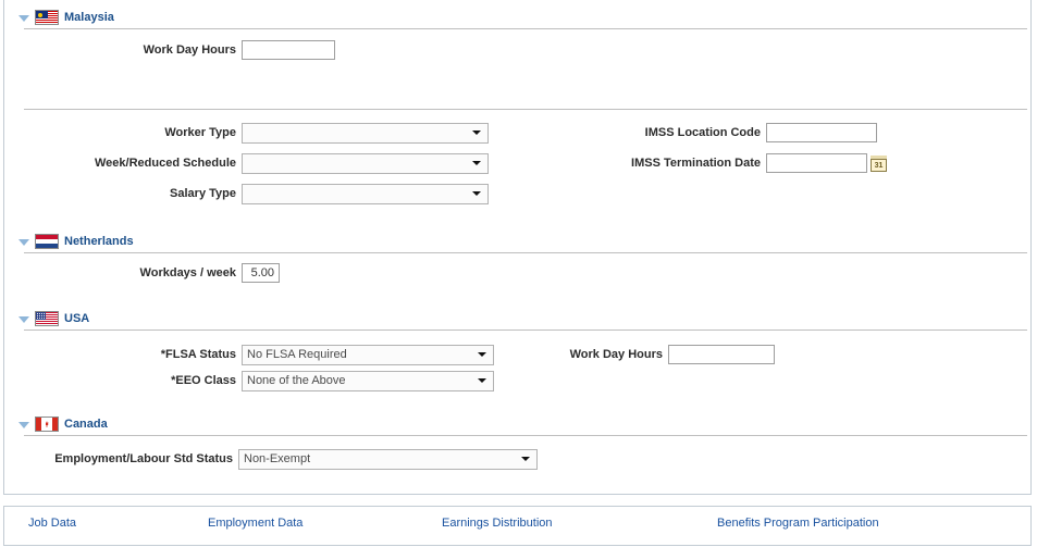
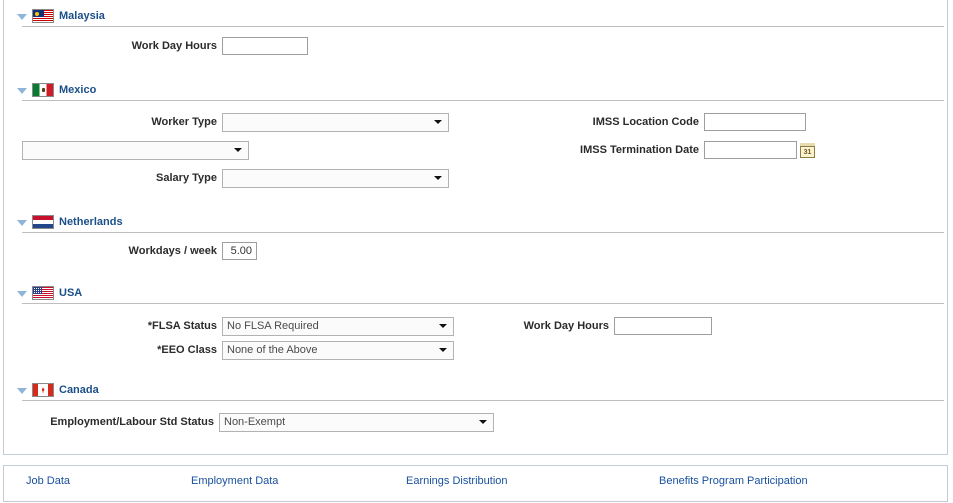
  Malaysia
  Work Day Hours
+ Mexico
  Worker Type
- Week/Reduced Schedule
  Salary Type
  IMSS Location Code
  IMSS Termination Date
  Netherlands
  Workdays / week
  5.00
  USA
  *FLSA Status
  No FLSA Required
  *EEO Class
  None of the Above
  Work Day Hours
  Canada
  Employment/Labour Std Status
  Non-Exempt
  Job Data
  Employment Data
  Earnings Distribution
  Benefits Program Participation
